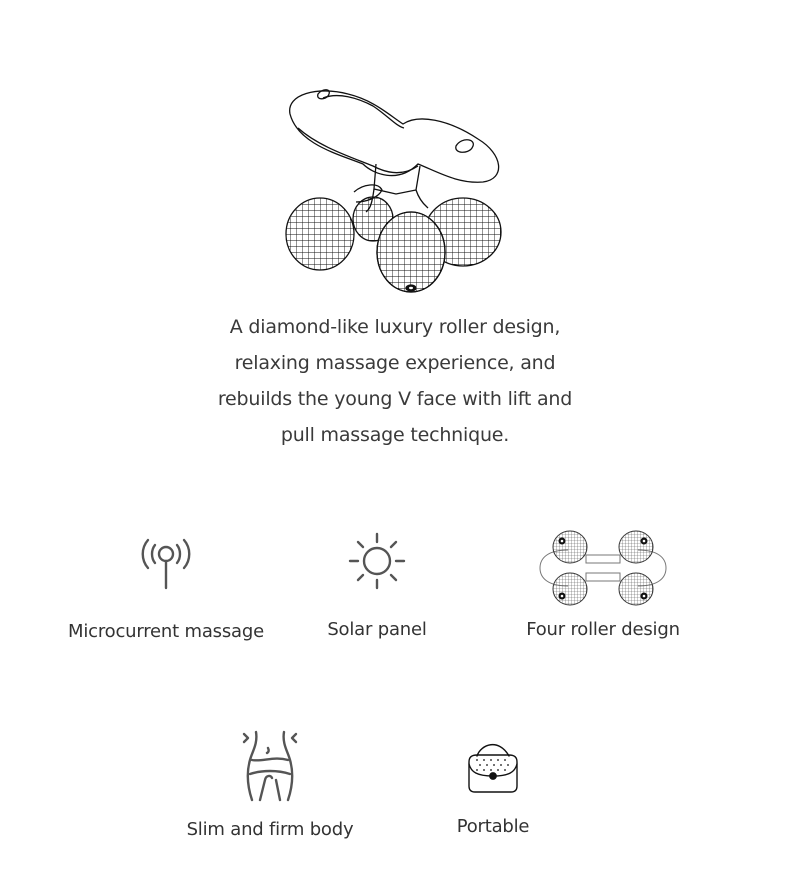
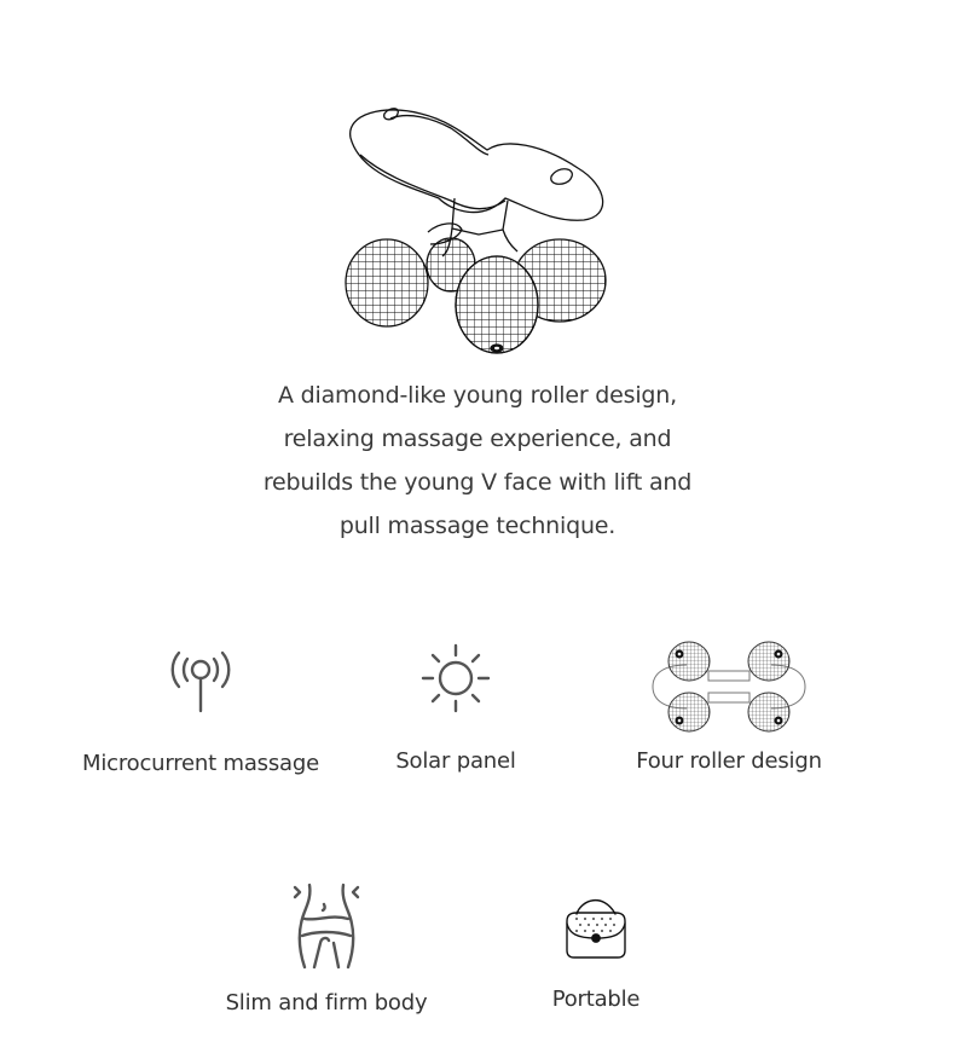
- A diamond-like luxury roller design,
+ A diamond-like young roller design,
  relaxing massage experience, and
  rebuilds the young V face with lift and
  pull massage technique.
  Microcurrent massage
  Solar panel
  Four roller design
  Slim and firm body
  Portable
